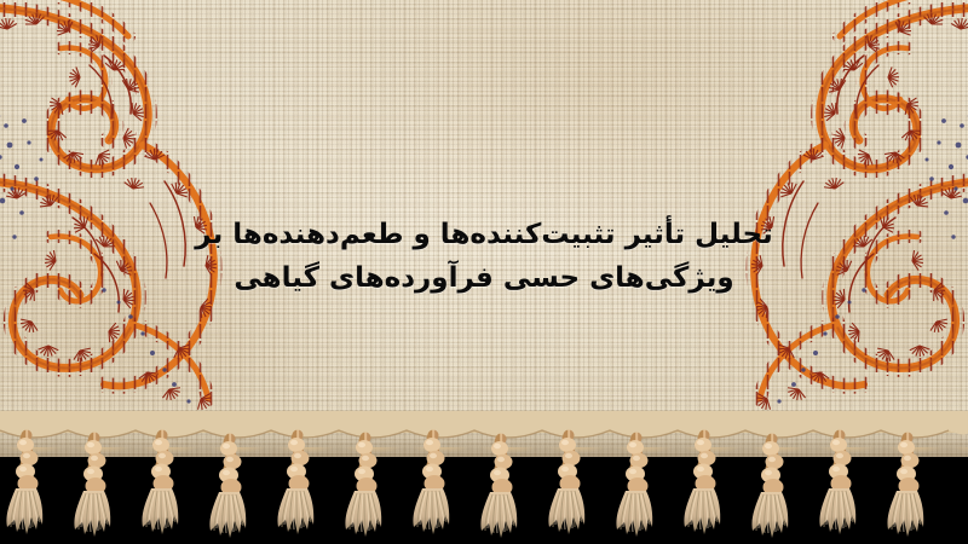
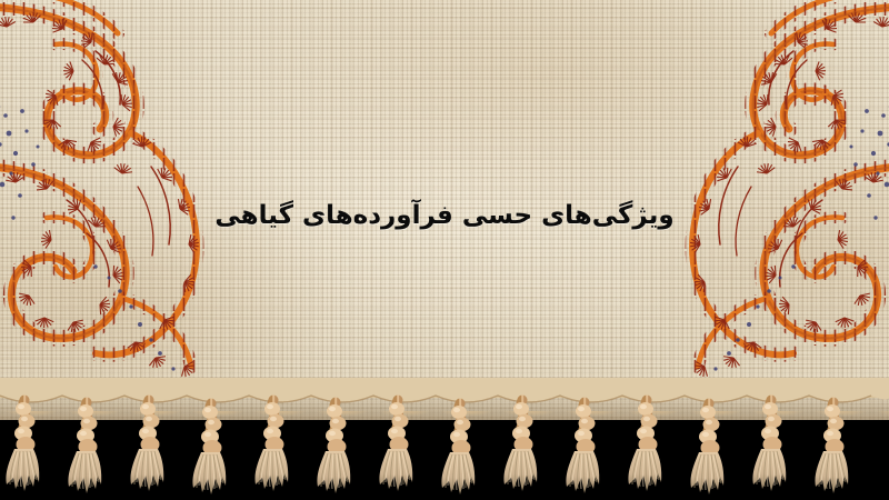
- تحلیل تأثیر تثبیت‌کننده‌ها و طعم‌دهنده‌ها بر
  ویژگی‌های حسی فرآورده‌های گیاهی
